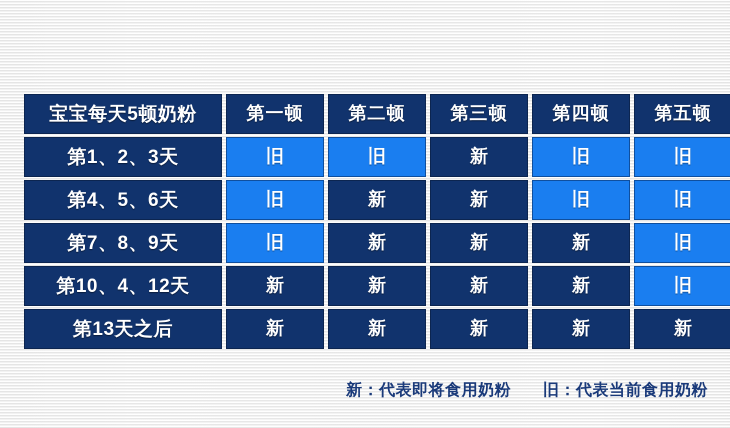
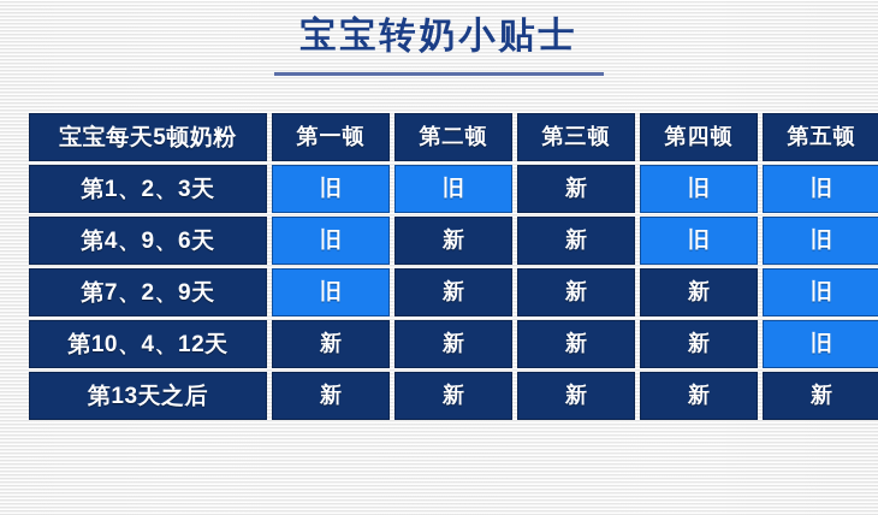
+ 宝宝转奶小贴士
  宝宝每天5顿奶粉	第一顿	第二顿	第三顿	第四顿	第五顿
  第1、2、3天	旧	旧	新	旧	旧
- 第4、5、6天	旧	新	新	旧	旧
+ 第4、9、6天	旧	新	新	旧	旧
- 第7、8、9天	旧	新	新	新	旧
+ 第7、2、9天	旧	新	新	新	旧
  第10、4、12天	新	新	新	新	旧
  第13天之后	新	新	新	新	新
- 新：代表即将食用奶粉 旧：代表当前食用奶粉
